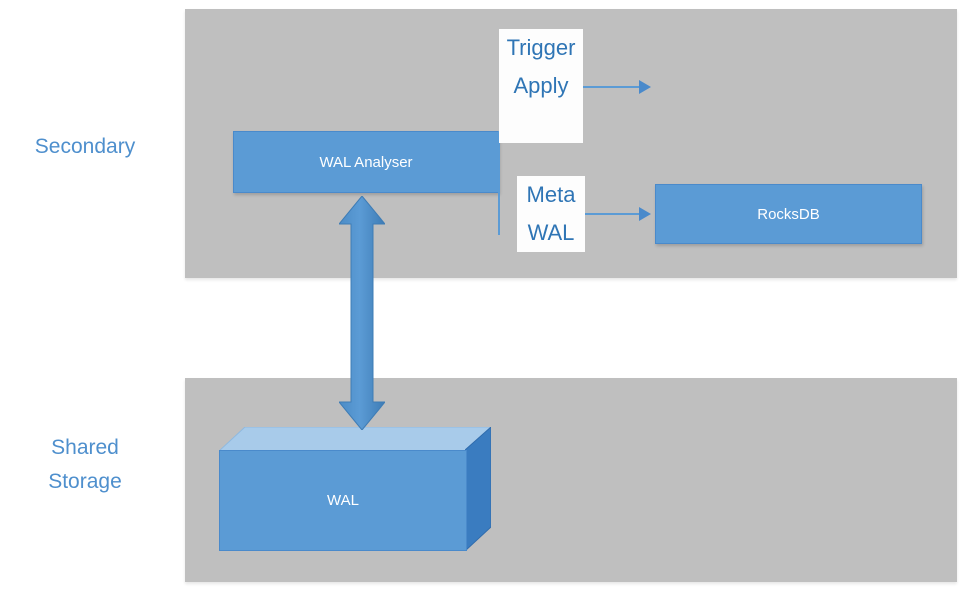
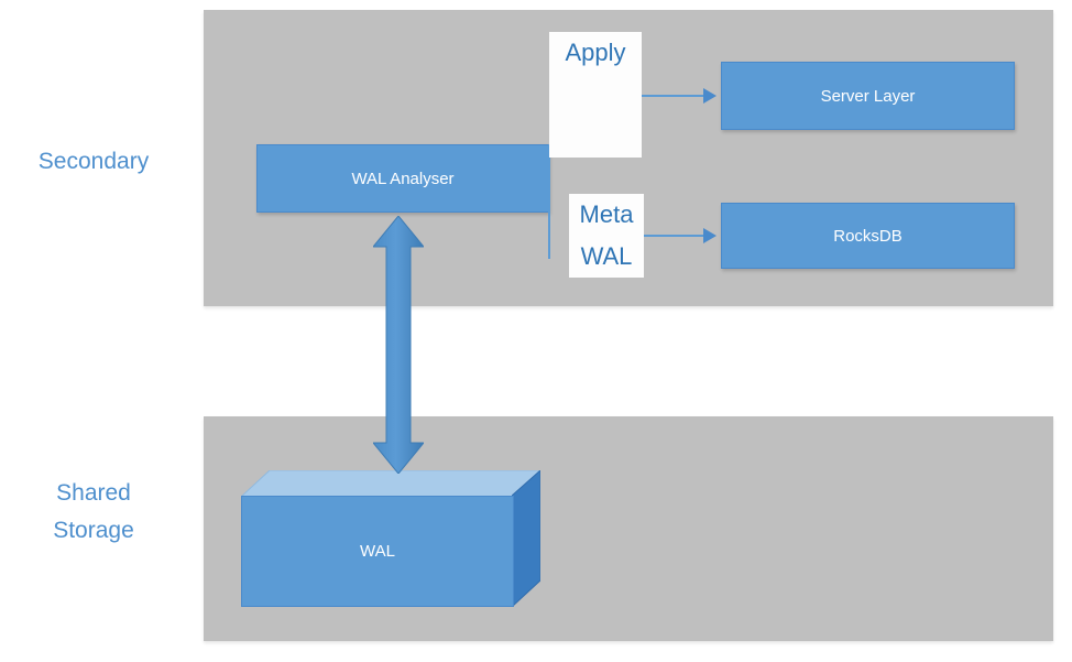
  Secondary
  Shared
  Storage
  WAL Analyser
+ Server Layer
  RocksDB
- Trigger
  Apply
  Meta
  WAL
  WAL
